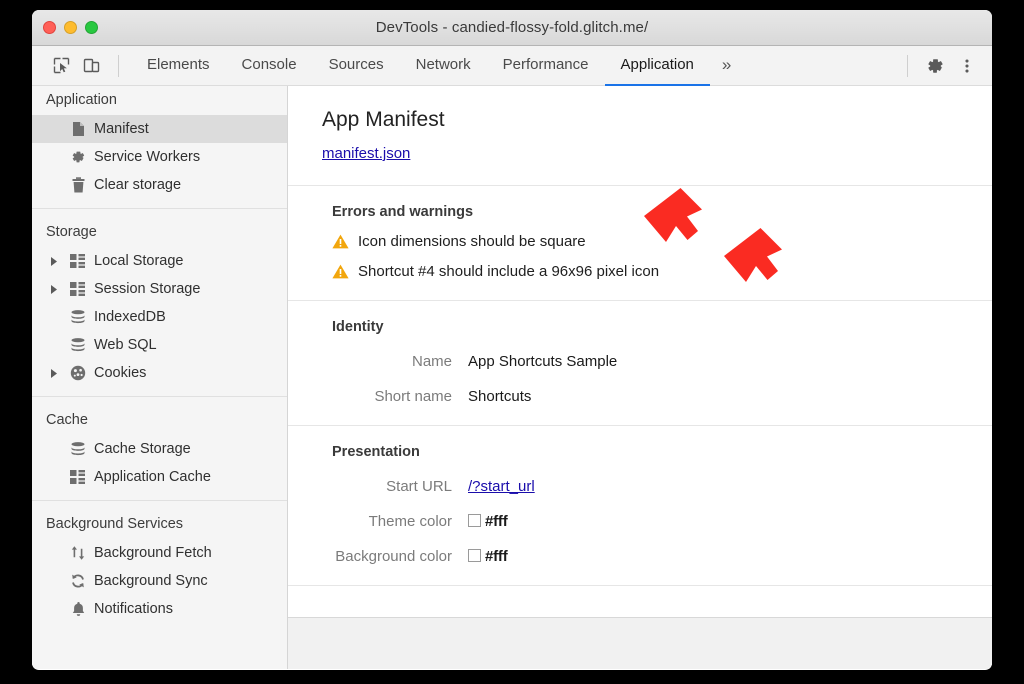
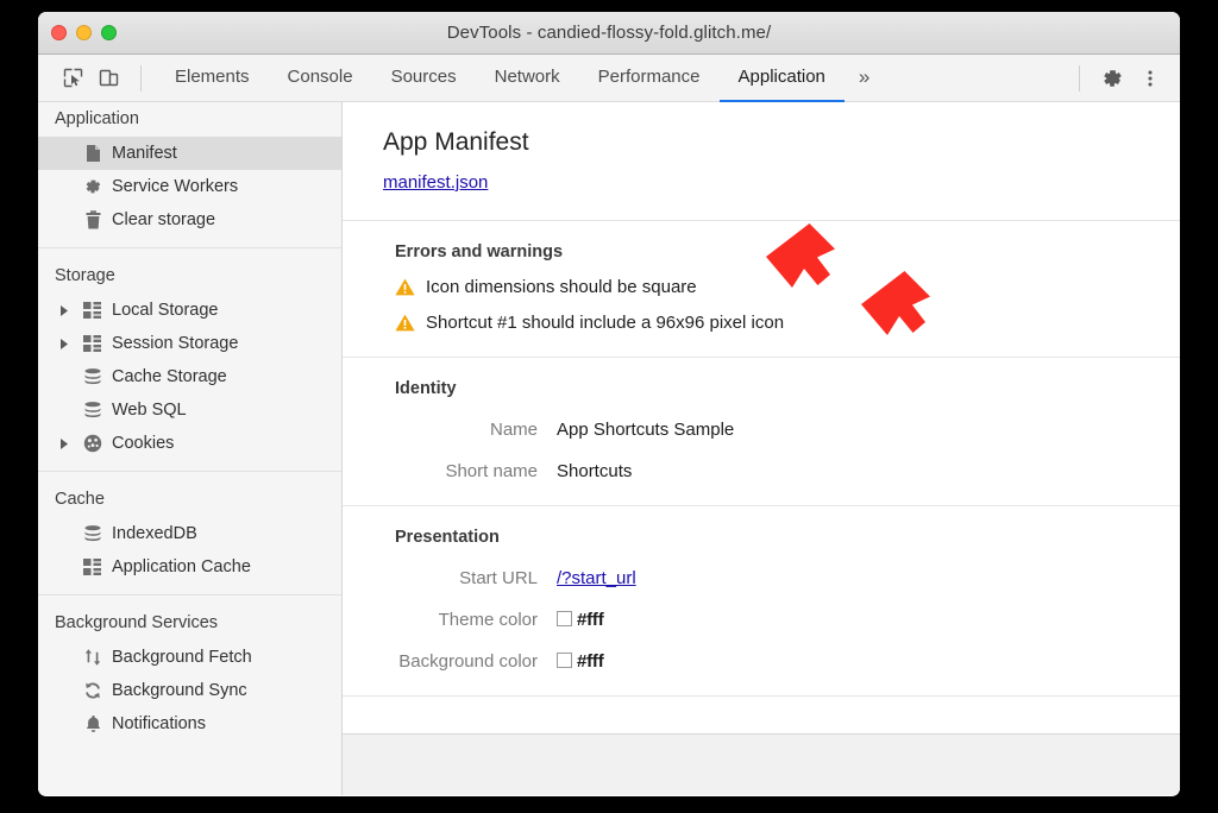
  DevTools - candied-flossy-fold.glitch.me/
  Elements
  Console
  Sources
  Network
  Performance
  Application
  »
  Application
  Manifest
  Service Workers
  Clear storage
  Storage
  Local Storage
  Session Storage
- IndexedDB
+ Cache Storage
  Web SQL
  Cookies
  Cache
- Cache Storage
+ IndexedDB
  Application Cache
  Background Services
  Background Fetch
  Background Sync
  Notifications
  App Manifest
  manifest.json
  Errors and warnings
  Icon dimensions should be square
- Shortcut #4 should include a 96x96 pixel icon
+ Shortcut #1 should include a 96x96 pixel icon
  Identity
  Name
  App Shortcuts Sample
  Short name
  Shortcuts
  Presentation
  Start URL
  /?start_url
  Theme color
  #fff
  Background color
  #fff
